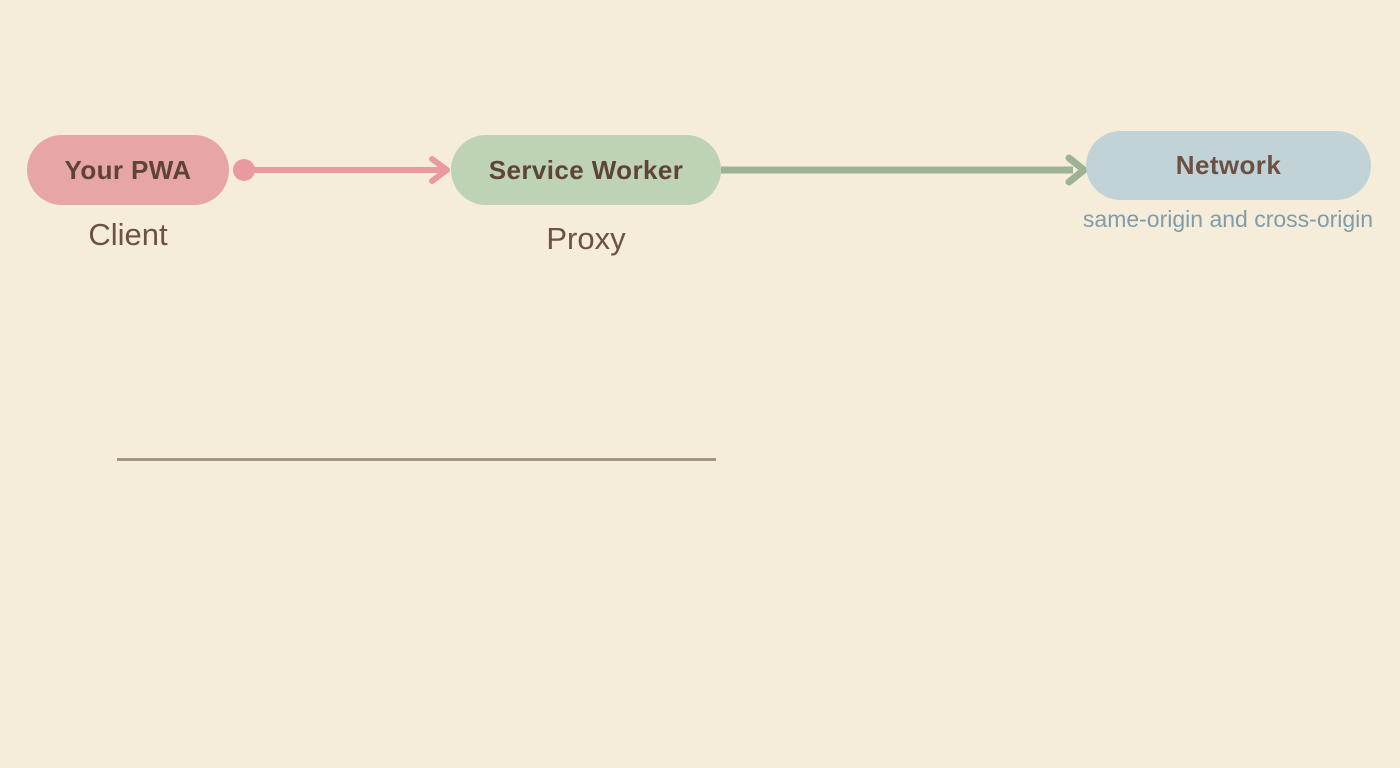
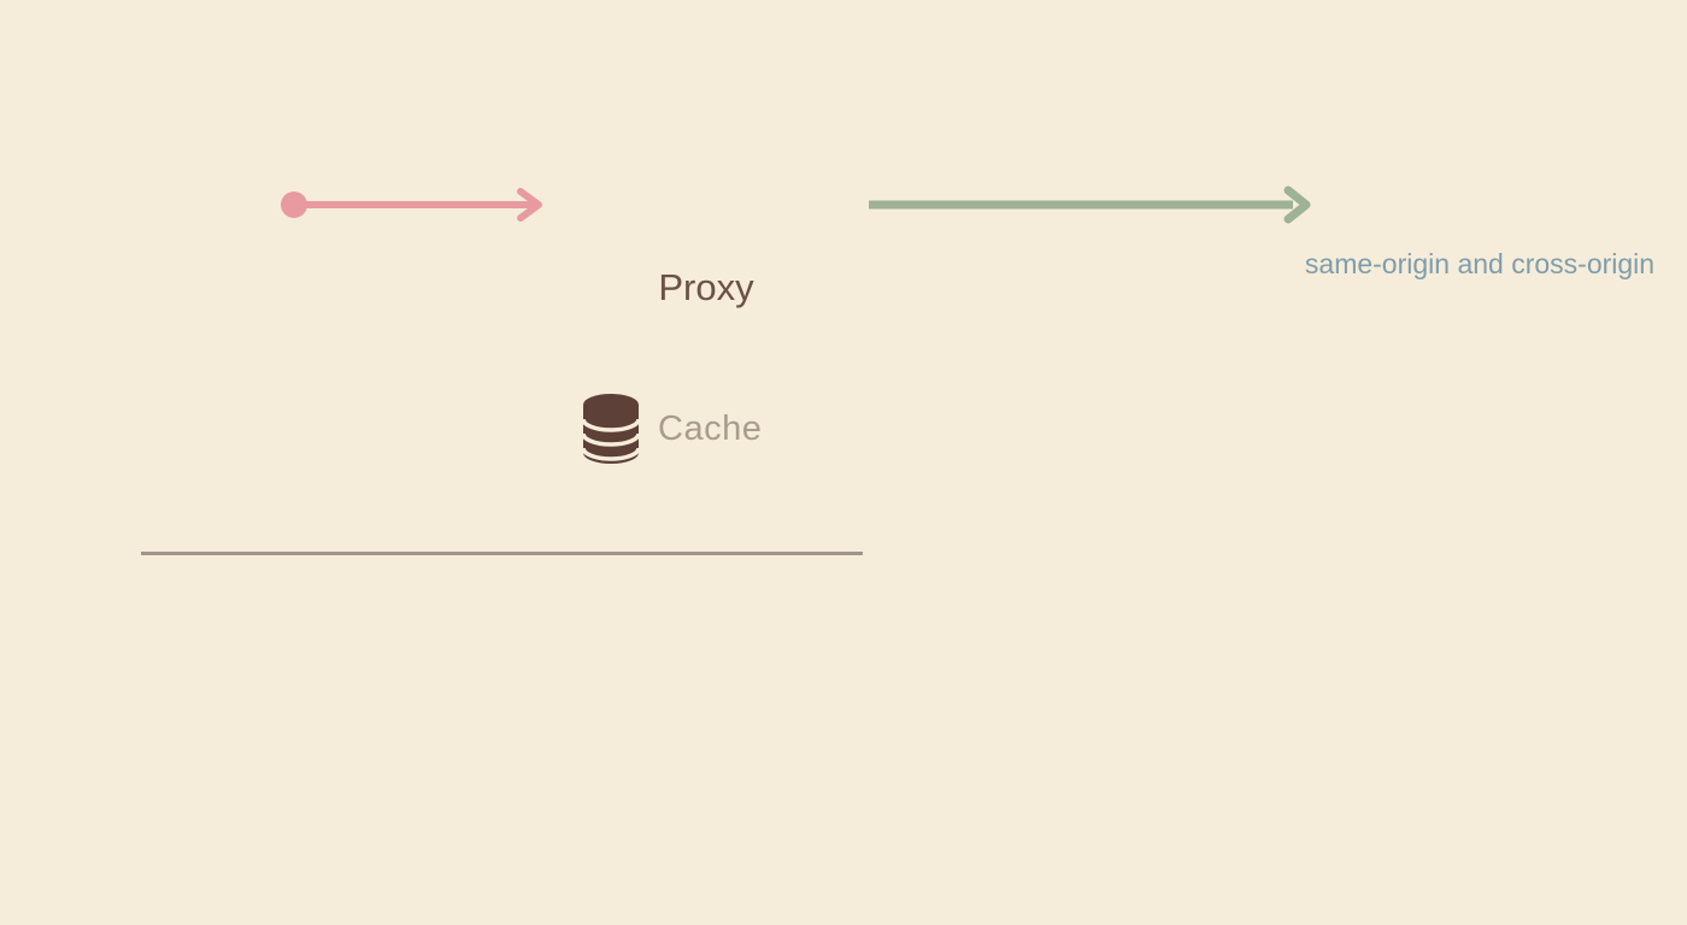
- Your PWA
- Client
- Service Worker
  Proxy
- Network
  same-origin and cross-origin
+ Cache
